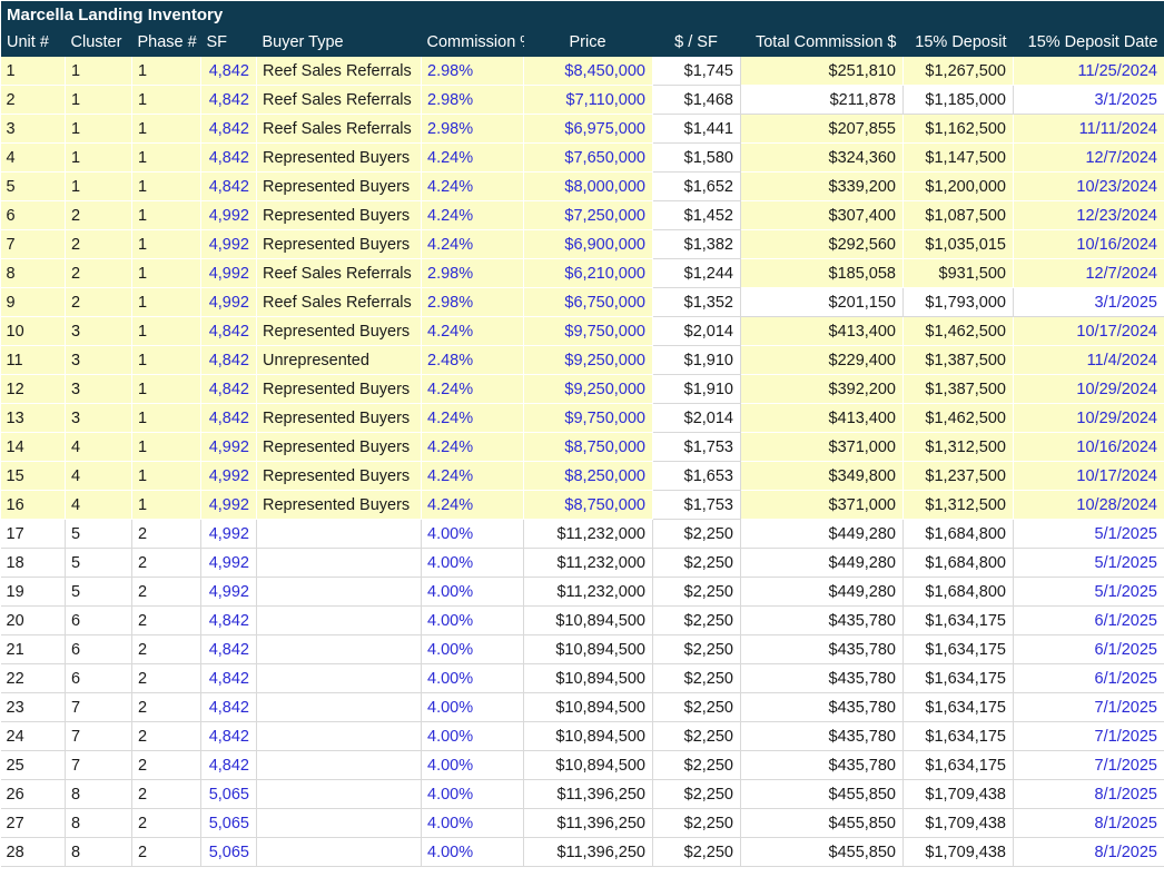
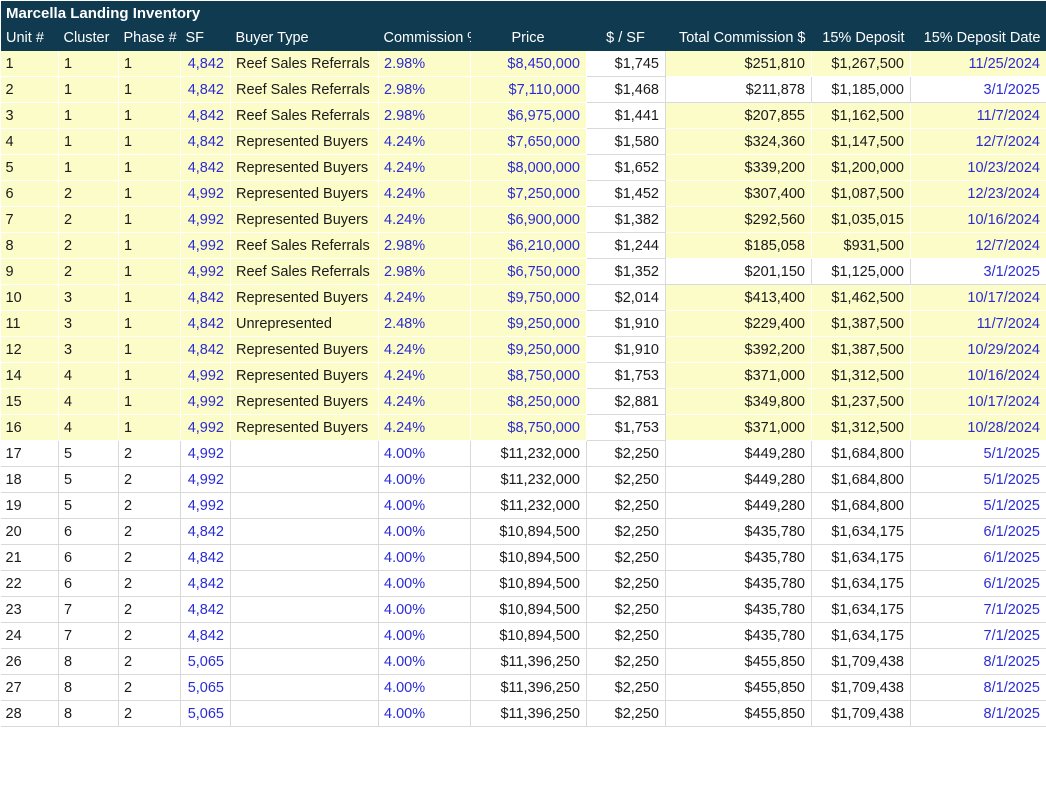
  Marcella Landing Inventory
  Unit #	Cluster	Phase #	SF	Buyer Type	Commission	Price	$ / SF	Total Commission $	15% Deposit	15% Deposit Date
  1	1	1	4,842	Reef Sales Referrals	2.98%	$8,450,000	$1,745	$251,810	$1,267,500	11/25/2024
  2	1	1	4,842	Reef Sales Referrals	2.98%	$7,110,000	$1,468	$211,878	$1,185,000	3/1/2025
- 3	1	1	4,842	Reef Sales Referrals	2.98%	$6,975,000	$1,441	$207,855	$1,162,500	11/11/2024
+ 3	1	1	4,842	Reef Sales Referrals	2.98%	$6,975,000	$1,441	$207,855	$1,162,500	11/7/2024
  4	1	1	4,842	Represented Buyers	4.24%	$7,650,000	$1,580	$324,360	$1,147,500	12/7/2024
  5	1	1	4,842	Represented Buyers	4.24%	$8,000,000	$1,652	$339,200	$1,200,000	10/23/2024
  6	2	1	4,992	Represented Buyers	4.24%	$7,250,000	$1,452	$307,400	$1,087,500	12/23/2024
  7	2	1	4,992	Represented Buyers	4.24%	$6,900,000	$1,382	$292,560	$1,035,015	10/16/2024
  8	2	1	4,992	Reef Sales Referrals	2.98%	$6,210,000	$1,244	$185,058	$931,500	12/7/2024
- 9	2	1	4,992	Reef Sales Referrals	2.98%	$6,750,000	$1,352	$201,150	$1,793,000	3/1/2025
+ 9	2	1	4,992	Reef Sales Referrals	2.98%	$6,750,000	$1,352	$201,150	$1,125,000	3/1/2025
  10	3	1	4,842	Represented Buyers	4.24%	$9,750,000	$2,014	$413,400	$1,462,500	10/17/2024
- 11	3	1	4,842	Unrepresented	2.48%	$9,250,000	$1,910	$229,400	$1,387,500	11/4/2024
+ 11	3	1	4,842	Unrepresented	2.48%	$9,250,000	$1,910	$229,400	$1,387,500	11/7/2024
  12	3	1	4,842	Represented Buyers	4.24%	$9,250,000	$1,910	$392,200	$1,387,500	10/29/2024
- 13	3	1	4,842	Represented Buyers	4.24%	$9,750,000	$2,014	$413,400	$1,462,500	10/29/2024
  14	4	1	4,992	Represented Buyers	4.24%	$8,750,000	$1,753	$371,000	$1,312,500	10/16/2024
- 15	4	1	4,992	Represented Buyers	4.24%	$8,250,000	$1,653	$349,800	$1,237,500	10/17/2024
+ 15	4	1	4,992	Represented Buyers	4.24%	$8,250,000	$2,881	$349,800	$1,237,500	10/17/2024
  16	4	1	4,992	Represented Buyers	4.24%	$8,750,000	$1,753	$371,000	$1,312,500	10/28/2024
  17	5	2	4,992		4.00%	$11,232,000	$2,250	$449,280	$1,684,800	5/1/2025
  18	5	2	4,992		4.00%	$11,232,000	$2,250	$449,280	$1,684,800	5/1/2025
  19	5	2	4,992		4.00%	$11,232,000	$2,250	$449,280	$1,684,800	5/1/2025
  20	6	2	4,842		4.00%	$10,894,500	$2,250	$435,780	$1,634,175	6/1/2025
  21	6	2	4,842		4.00%	$10,894,500	$2,250	$435,780	$1,634,175	6/1/2025
  22	6	2	4,842		4.00%	$10,894,500	$2,250	$435,780	$1,634,175	6/1/2025
  23	7	2	4,842		4.00%	$10,894,500	$2,250	$435,780	$1,634,175	7/1/2025
  24	7	2	4,842		4.00%	$10,894,500	$2,250	$435,780	$1,634,175	7/1/2025
- 25	7	2	4,842		4.00%	$10,894,500	$2,250	$435,780	$1,634,175	7/1/2025
  26	8	2	5,065		4.00%	$11,396,250	$2,250	$455,850	$1,709,438	8/1/2025
  27	8	2	5,065		4.00%	$11,396,250	$2,250	$455,850	$1,709,438	8/1/2025
  28	8	2	5,065		4.00%	$11,396,250	$2,250	$455,850	$1,709,438	8/1/2025
